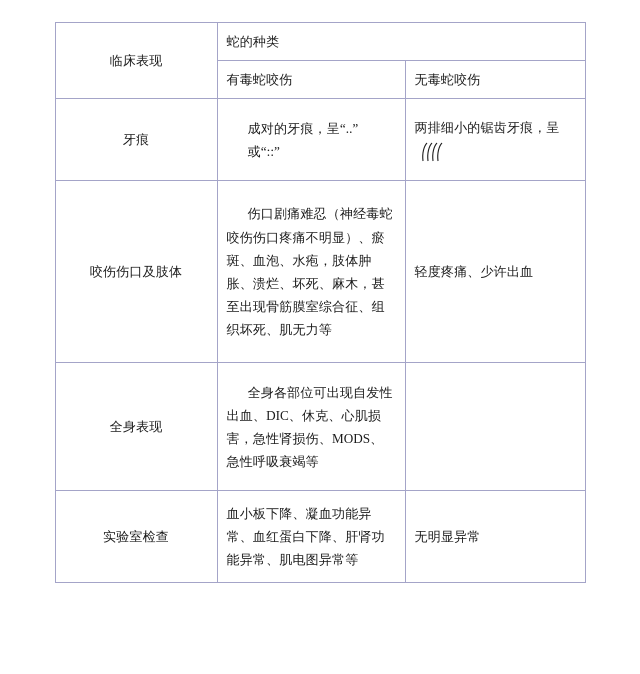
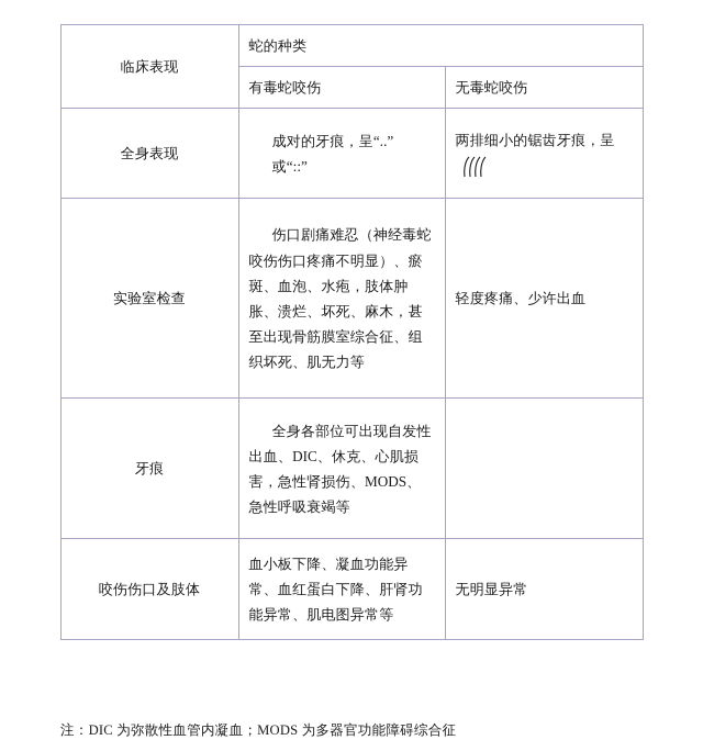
  临床表现	蛇的种类
  有毒蛇咬伤	无毒蛇咬伤
- 牙痕	成对的牙痕，呈“..” 或“::”	两排细小的锯齿牙痕，呈
+ 全身表现	成对的牙痕，呈“..” 或“::”	两排细小的锯齿牙痕，呈
- 咬伤伤口及肢体	伤口剧痛难忍（神经毒蛇咬伤伤口疼痛不明显）、瘀斑、血泡、水疱，肢体肿胀、溃烂、坏死、麻木，甚至出现骨筋膜室综合征、组织坏死、肌无力等	轻度疼痛、少许出血
+ 实验室检查	伤口剧痛难忍（神经毒蛇咬伤伤口疼痛不明显）、瘀斑、血泡、水疱，肢体肿胀、溃烂、坏死、麻木，甚至出现骨筋膜室综合征、组织坏死、肌无力等	轻度疼痛、少许出血
- 全身表现	全身各部位可出现自发性出血、DIC、休克、心肌损害，急性肾损伤、MODS、急性呼吸衰竭等
+ 牙痕	全身各部位可出现自发性出血、DIC、休克、心肌损害，急性肾损伤、MODS、急性呼吸衰竭等
- 实验室检查	血小板下降、凝血功能异常、血红蛋白下降、肝肾功能异常、肌电图异常等	无明显异常
+ 咬伤伤口及肢体	血小板下降、凝血功能异常、血红蛋白下降、肝肾功能异常、肌电图异常等	无明显异常
+ 注：DIC 为弥散性血管内凝血；MODS 为多器官功能障碍综合征
